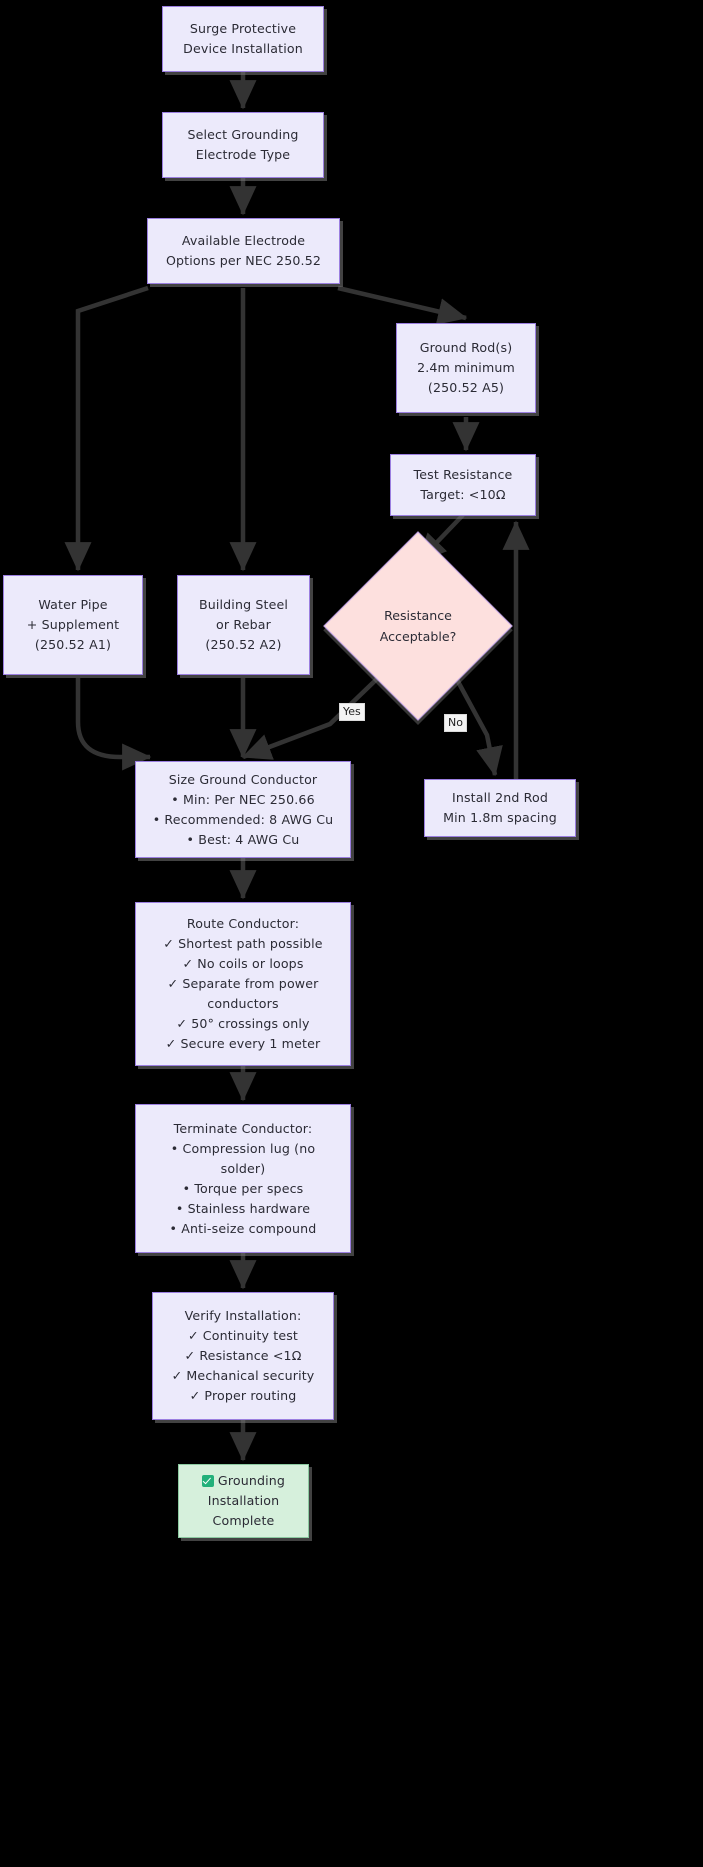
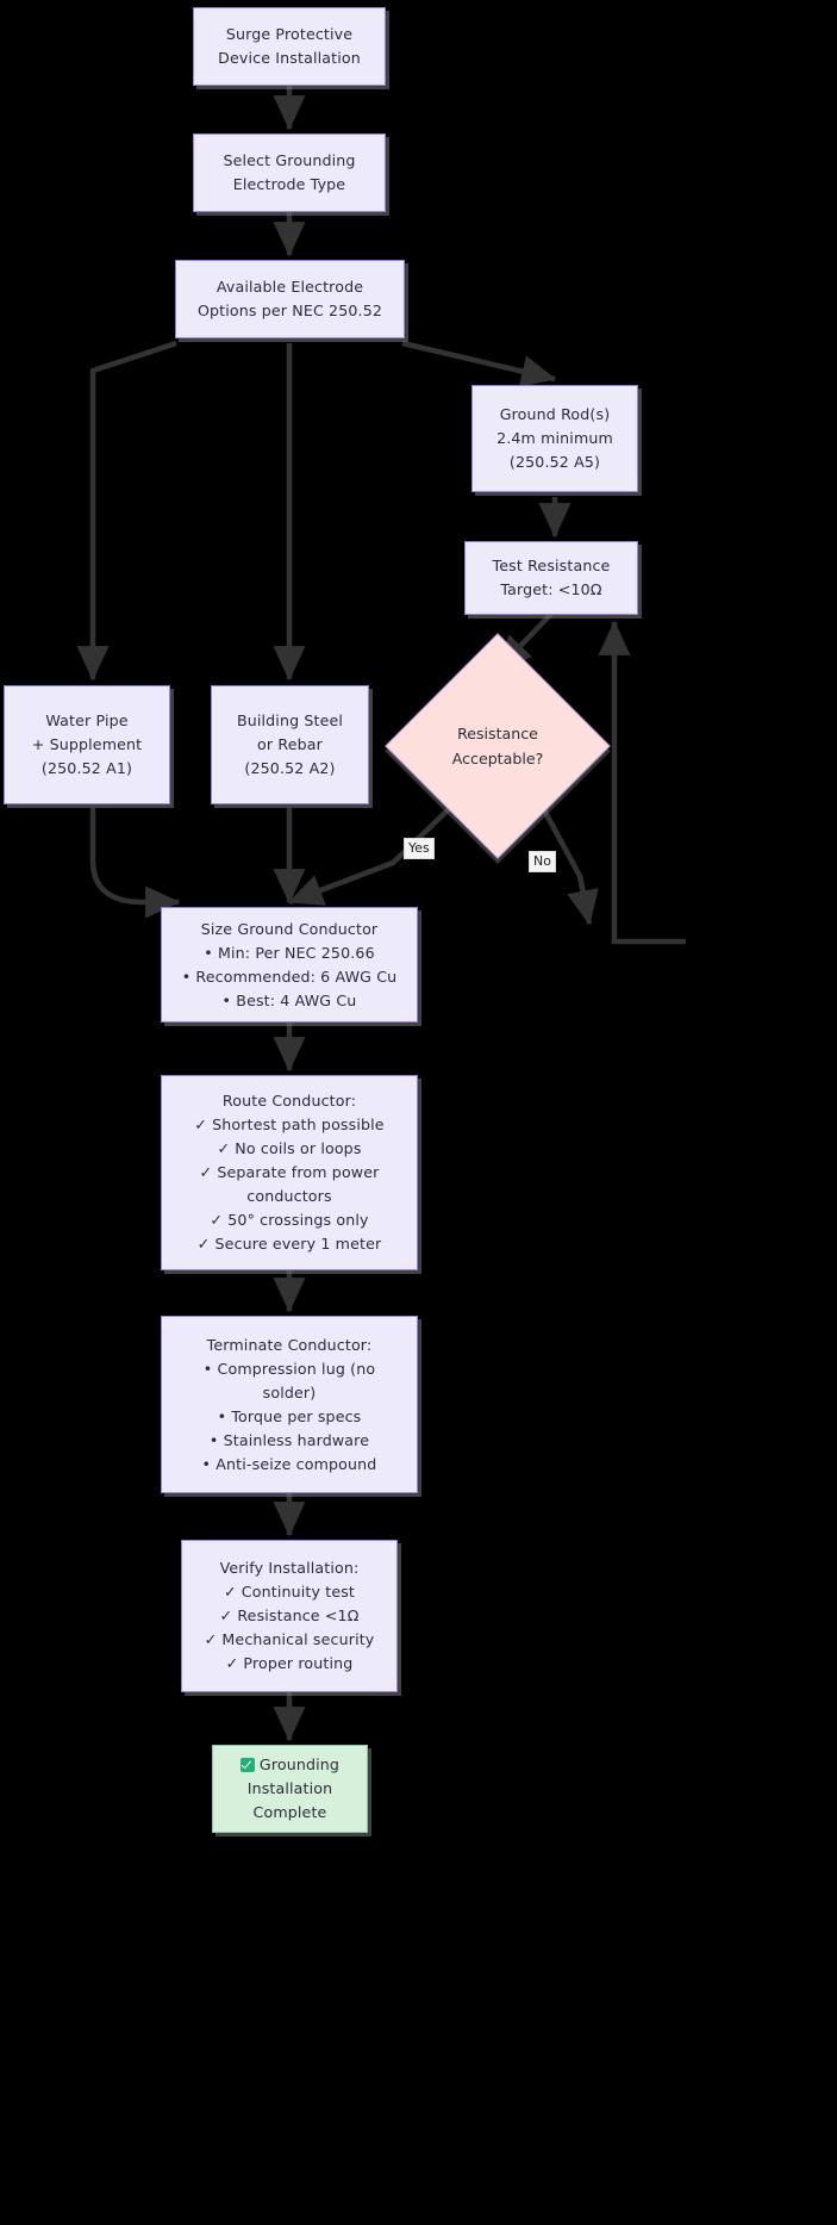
  Surge Protective
  Device Installation
  Select Grounding
  Electrode Type
  Available Electrode
  Options per NEC 250.52
  Ground Rod(s)
  2.4m minimum
  (250.52 A5)
  Test Resistance
  Target: <10Ω
  Water Pipe
  + Supplement
  (250.52 A1)
  Building Steel
  or Rebar
  (250.52 A2)
  Resistance Acceptable?
  Yes
  No
- Install 2nd Rod
- Min 1.8m spacing
  Size Ground Conductor
  • Min: Per NEC 250.66
- • Recommended: 8 AWG Cu
+ • Recommended: 6 AWG Cu
  • Best: 4 AWG Cu
  Route Conductor:
  ✓ Shortest path possible
  ✓ No coils or loops
  ✓ Separate from power
  conductors
  ✓ 50° crossings only
  ✓ Secure every 1 meter
  Terminate Conductor:
  • Compression lug (no
  solder)
  • Torque per specs
  • Stainless hardware
  • Anti-seize compound
  Verify Installation:
  ✓ Continuity test
  ✓ Resistance <1Ω
  ✓ Mechanical security
  ✓ Proper routing
  Grounding
  Installation
  Complete
